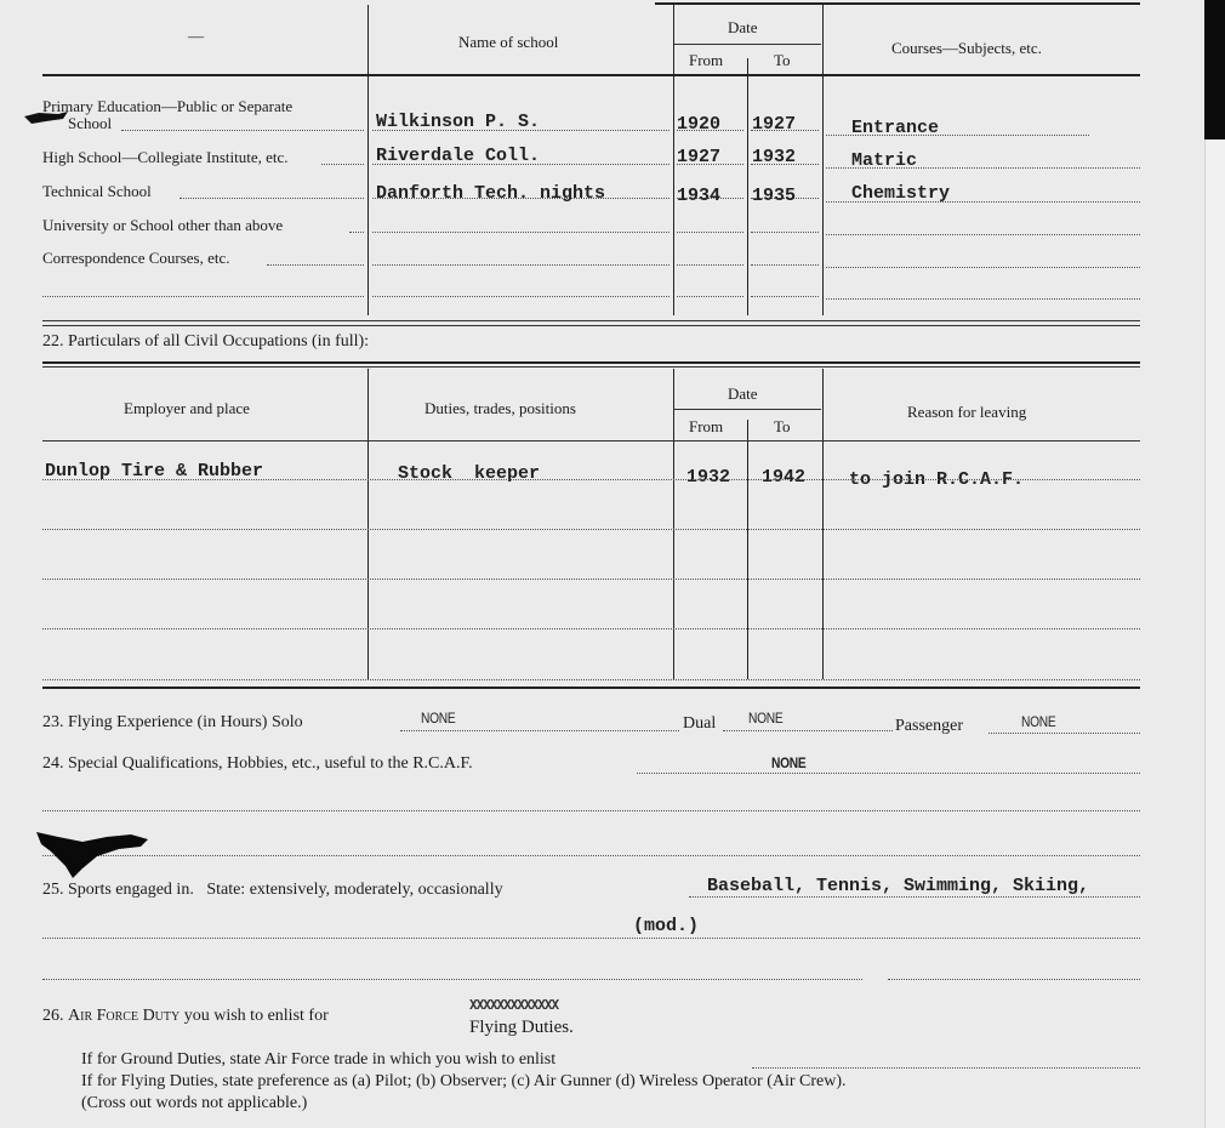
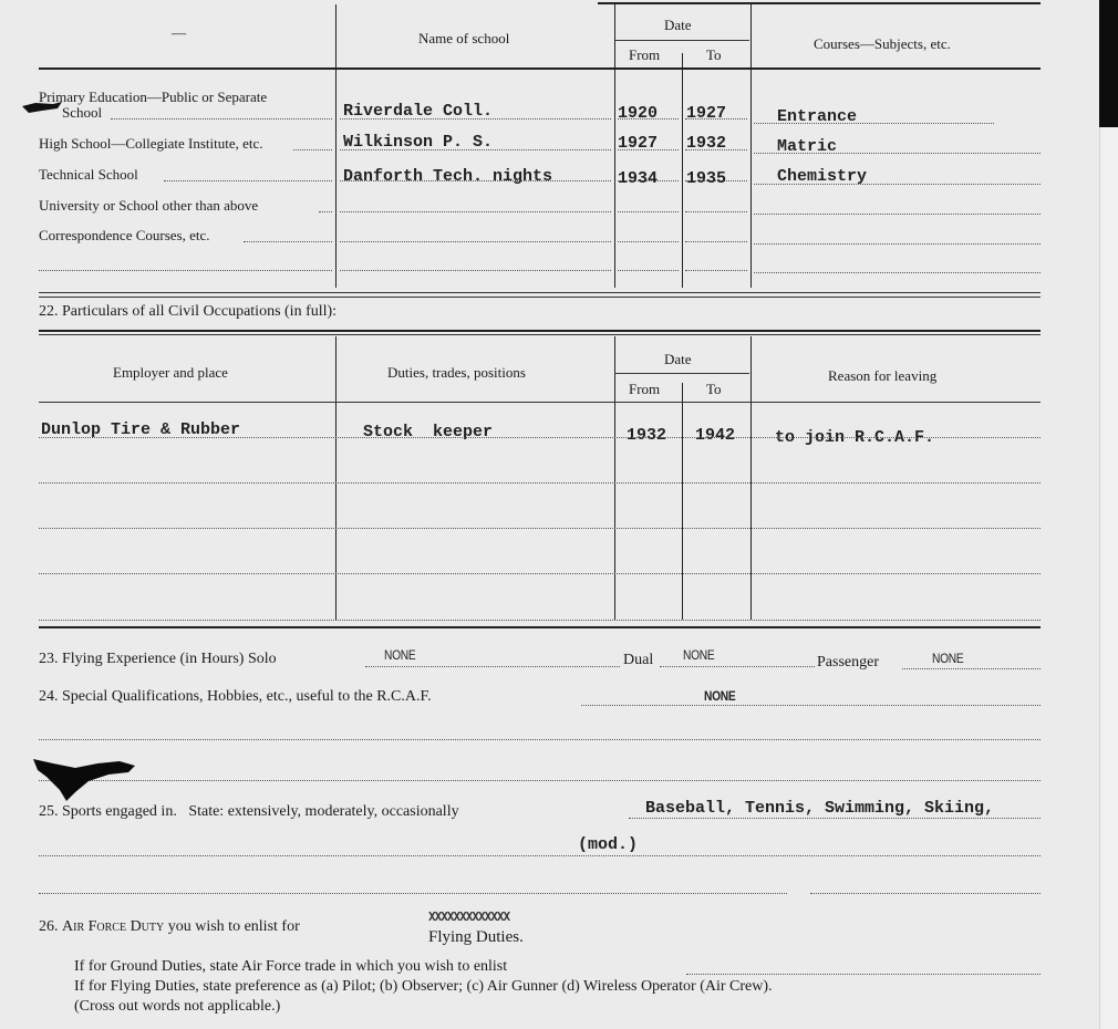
  —
  Name of school
  Date
  From
  To
  Courses—Subjects, etc.
  Primary Education—Public or Separate
  School
  High School—Collegiate Institute, etc.
  Technical School
  University or School other than above
  Correspondence Courses, etc.
- Wilkinson P. S.
+ Riverdale Coll.
  1920
  1927
  Entrance
- Riverdale Coll.
+ Wilkinson P. S.
  1927
  1932
  Matric
  Danforth Tech. nights
  1934
  1935
  Chemistry
  22. Particulars of all Civil Occupations (in full):
  Employer and place
  Duties, trades, positions
  Date
  From
  To
  Reason for leaving
  Dunlop Tire & Rubber
  Stock keeper
  1932
  1942
  to join R.C.A.F.
  23. Flying Experience (in Hours) Solo
  NONE
  Dual
  NONE
  Passenger
  NONE
  24. Special Qualifications, Hobbies, etc., useful to the R.C.A.F.
  NONE
  25. Sports engaged in. State: extensively, moderately, occasionally
  Baseball, Tennis, Swimming, Skiing,
  (mod.)
  26. Air Force Duty you wish to enlist for
  XXXXXXXXXXXXX
  Flying Duties.
  If for Ground Duties, state Air Force trade in which you wish to enlist
  If for Flying Duties, state preference as (a) Pilot; (b) Observer; (c) Air Gunner (d) Wireless Operator (Air Crew).
  (Cross out words not applicable.)
